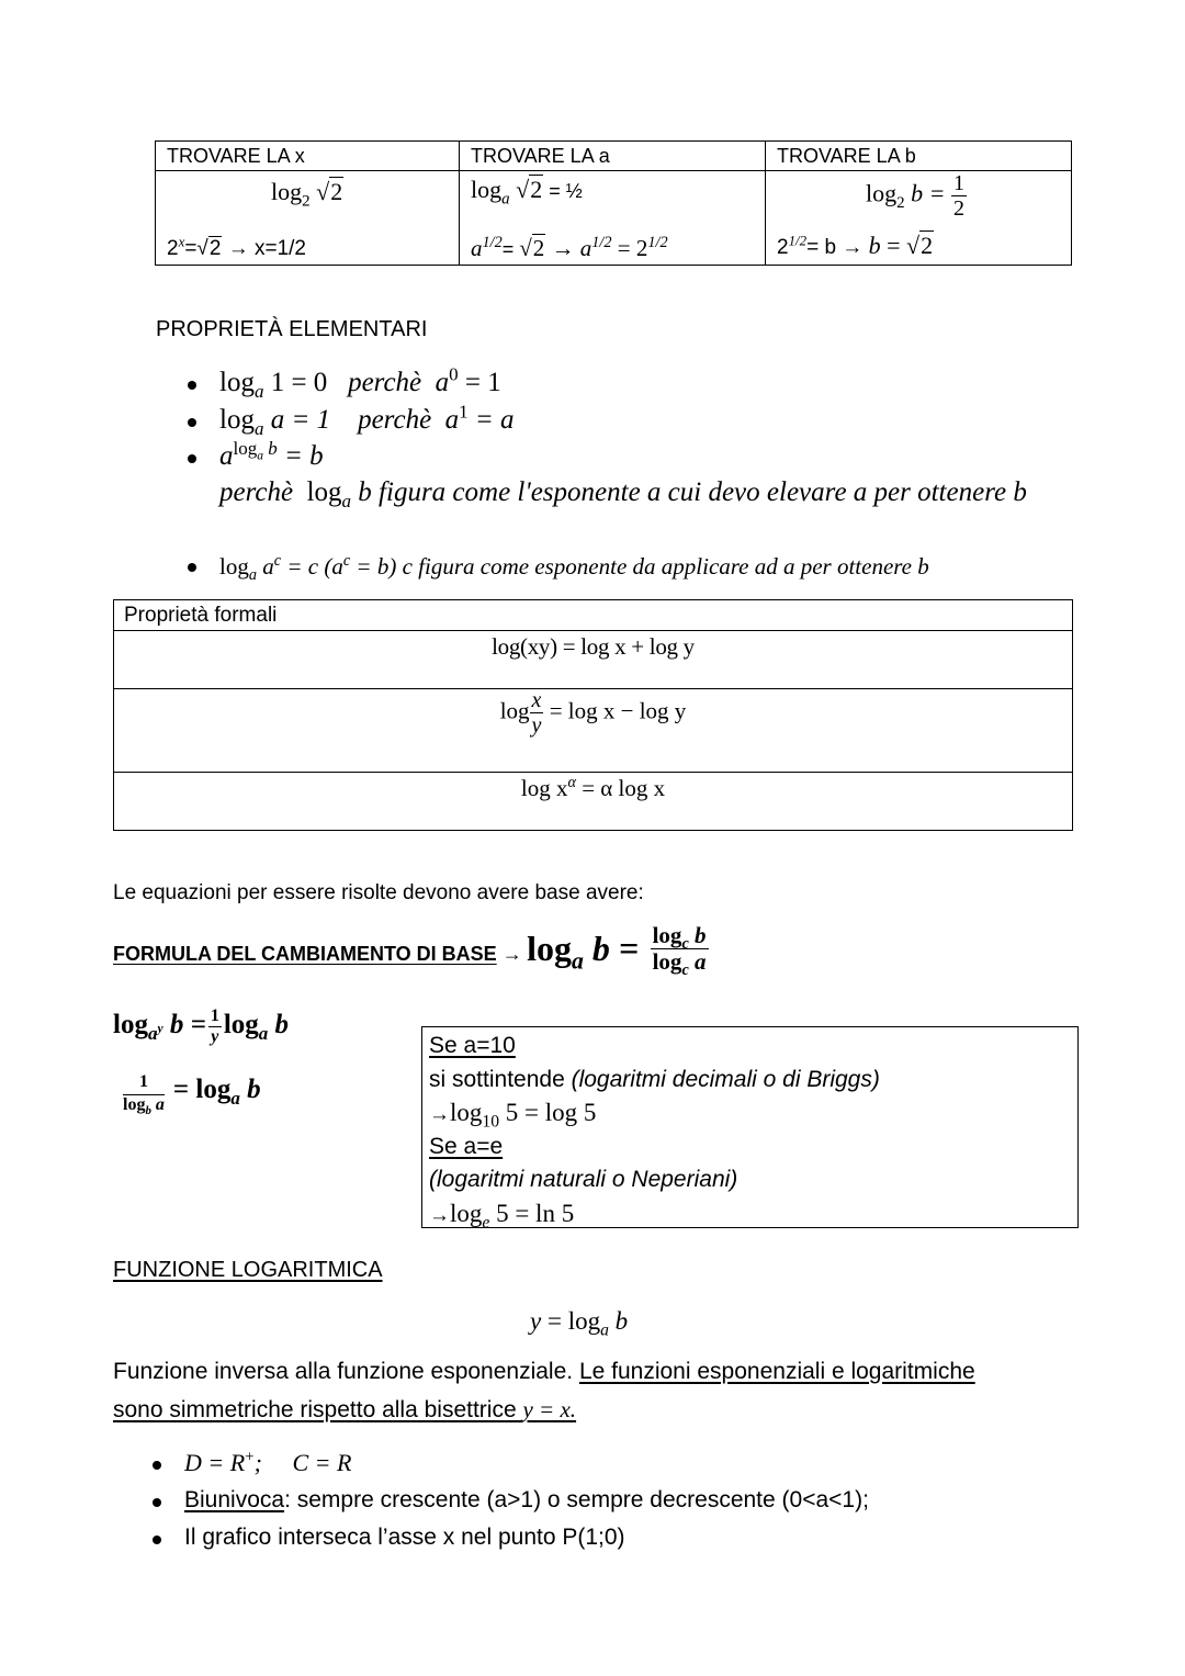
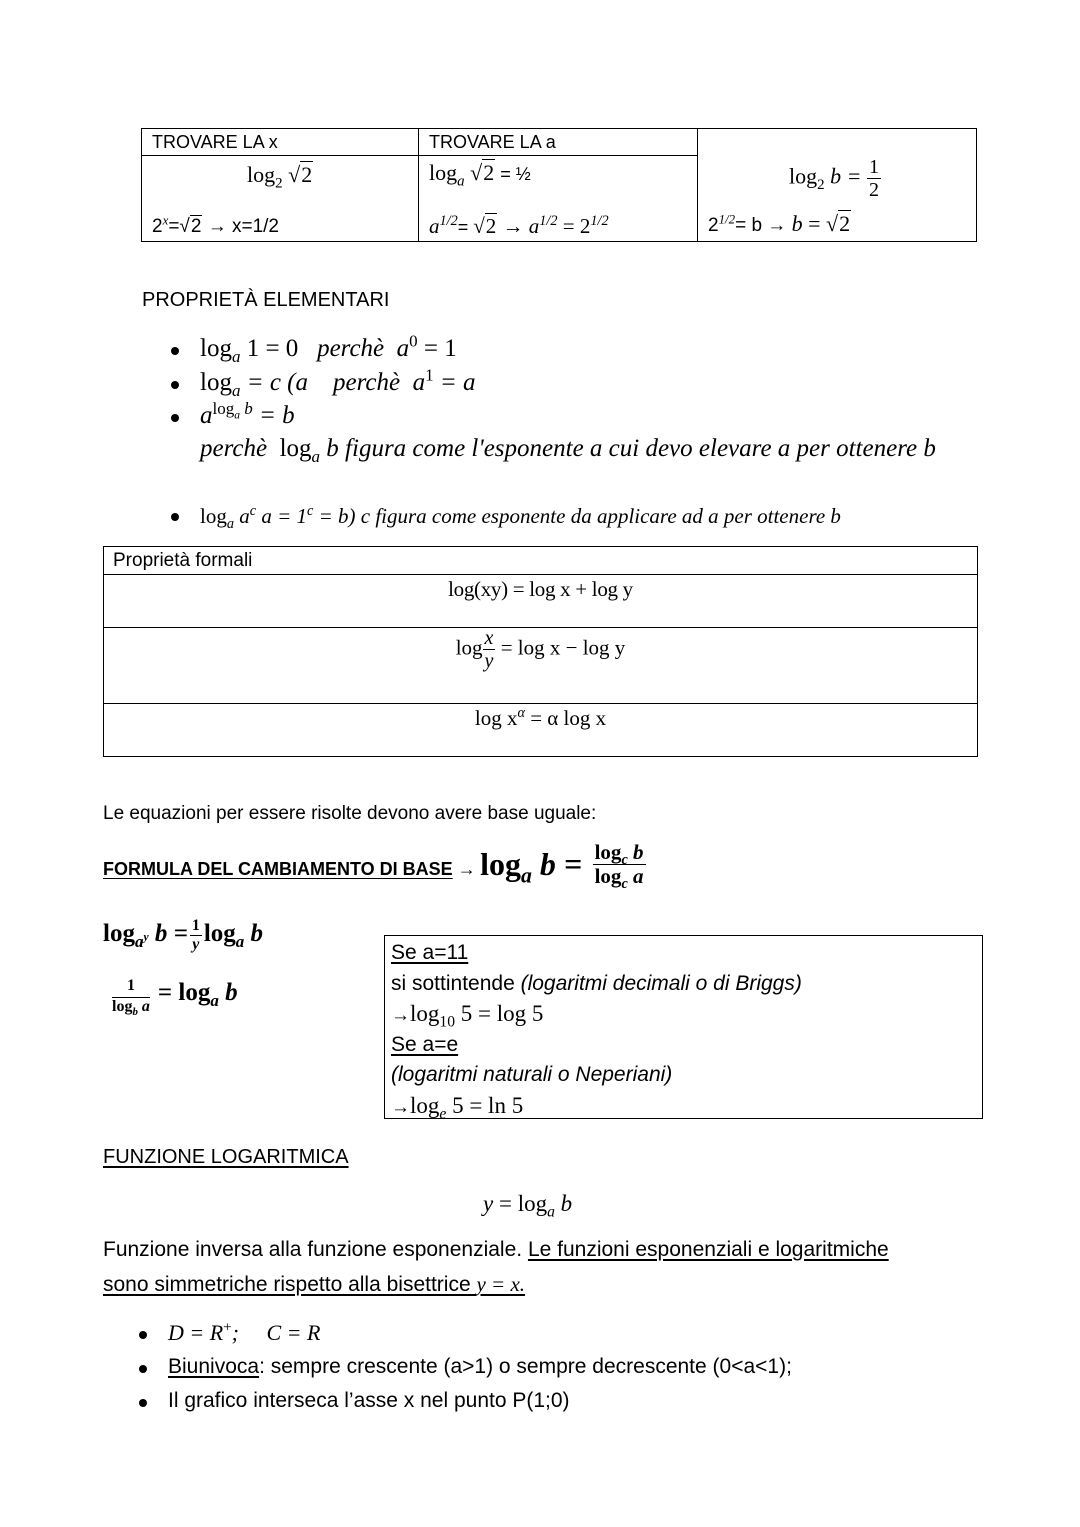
  TROVARE LA x
  log2 √2
  2x=√2 → x=1/2
  TROVARE LA a
  loga √2 = ½
  a1/2= √2 → a1/2 = 21/2
- TROVARE LA b
  log2 b =
  1
  2
  21/2= b → b = √2
  PROPRIETÀ ELEMENTARI
  loga 1 = 0 perchè a0 = 1
- loga a = 1 perchè a1 = a
+ loga = c (a perchè a1 = a
  aloga b = b
  perchè loga b figura come l'esponente a cui devo elevare a per ottenere b
- loga ac = c (ac = b) c figura come esponente da applicare ad a per ottenere b
+ loga ac a = 1c = b) c figura come esponente da applicare ad a per ottenere b
  Proprietà formali
  log(xy) = log x + log y
  log
  x
  y
  = log x − log y
  log xα = α log x
- Le equazioni per essere risolte devono avere base avere:
+ Le equazioni per essere risolte devono avere base uguale:
  FORMULA DEL CAMBIAMENTO DI BASE → loga b =
  logc b
  logc a
  logay b =
  1
  y
  loga b
  1
  logb a
  = loga b
- Se a=10
+ Se a=11
  si sottintende (logaritmi decimali o di Briggs)
  →log10 5 = log 5
  Se a=e
  (logaritmi naturali o Neperiani)
  →loge 5 = ln 5
  FUNZIONE LOGARITMICA
  y = loga b
  Funzione inversa alla funzione esponenziale. Le funzioni esponenziali e logaritmiche
  sono simmetriche rispetto alla bisettrice y = x.
  D = R+; C = R
  Biunivoca: sempre crescente (a>1) o sempre decrescente (0<a<1);
  Il grafico interseca l’asse x nel punto P(1;0)
